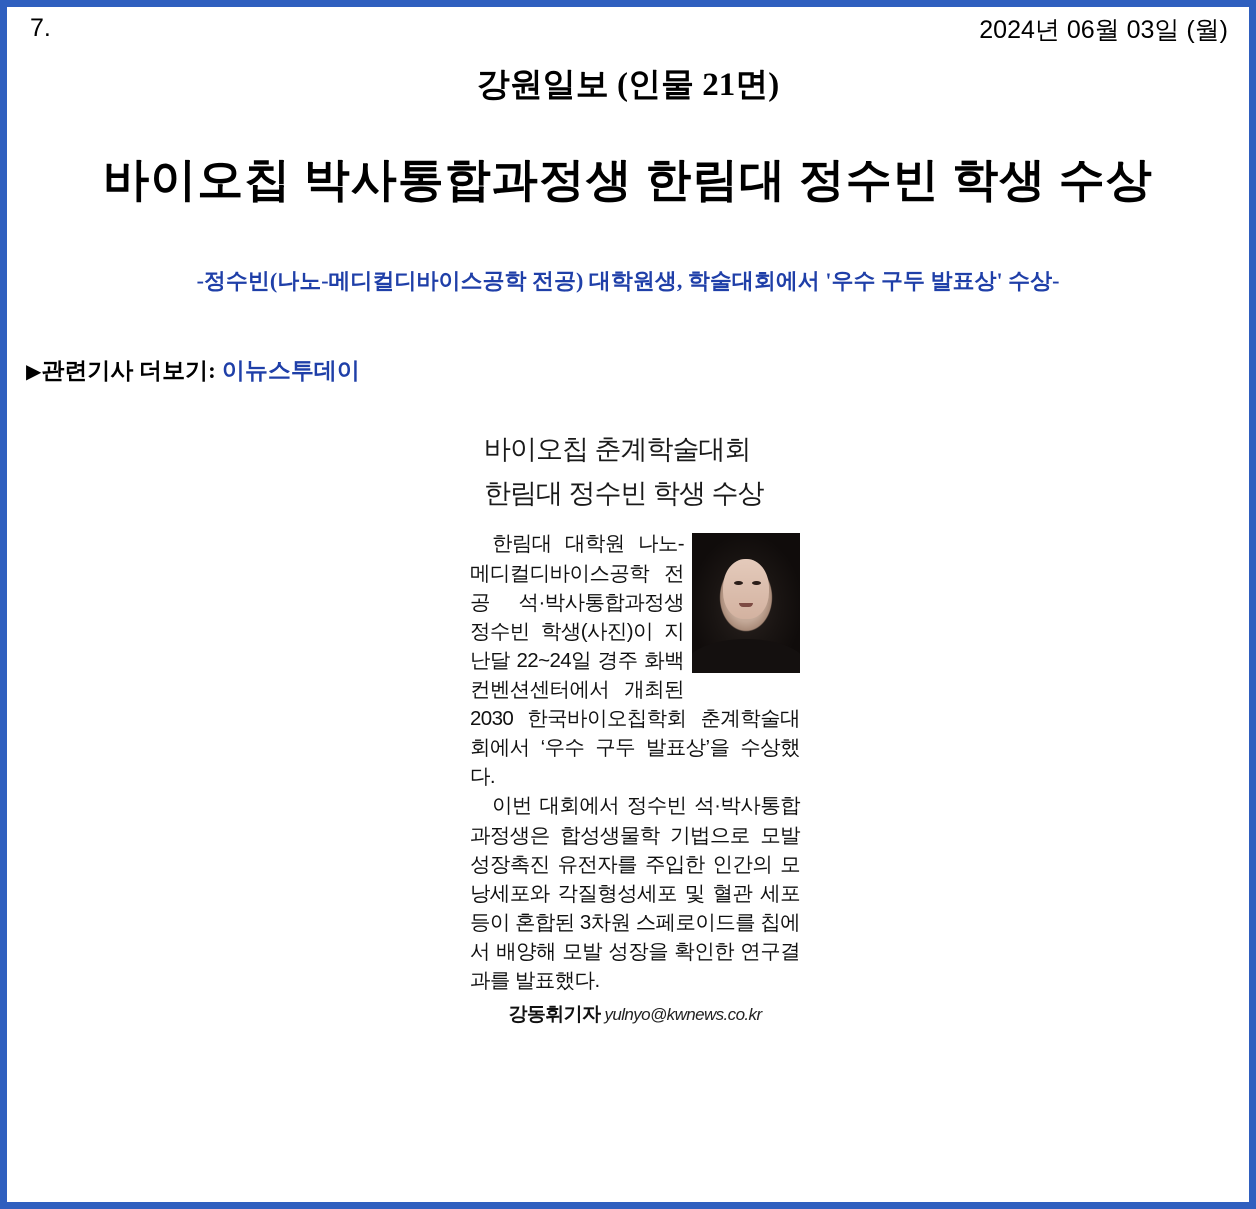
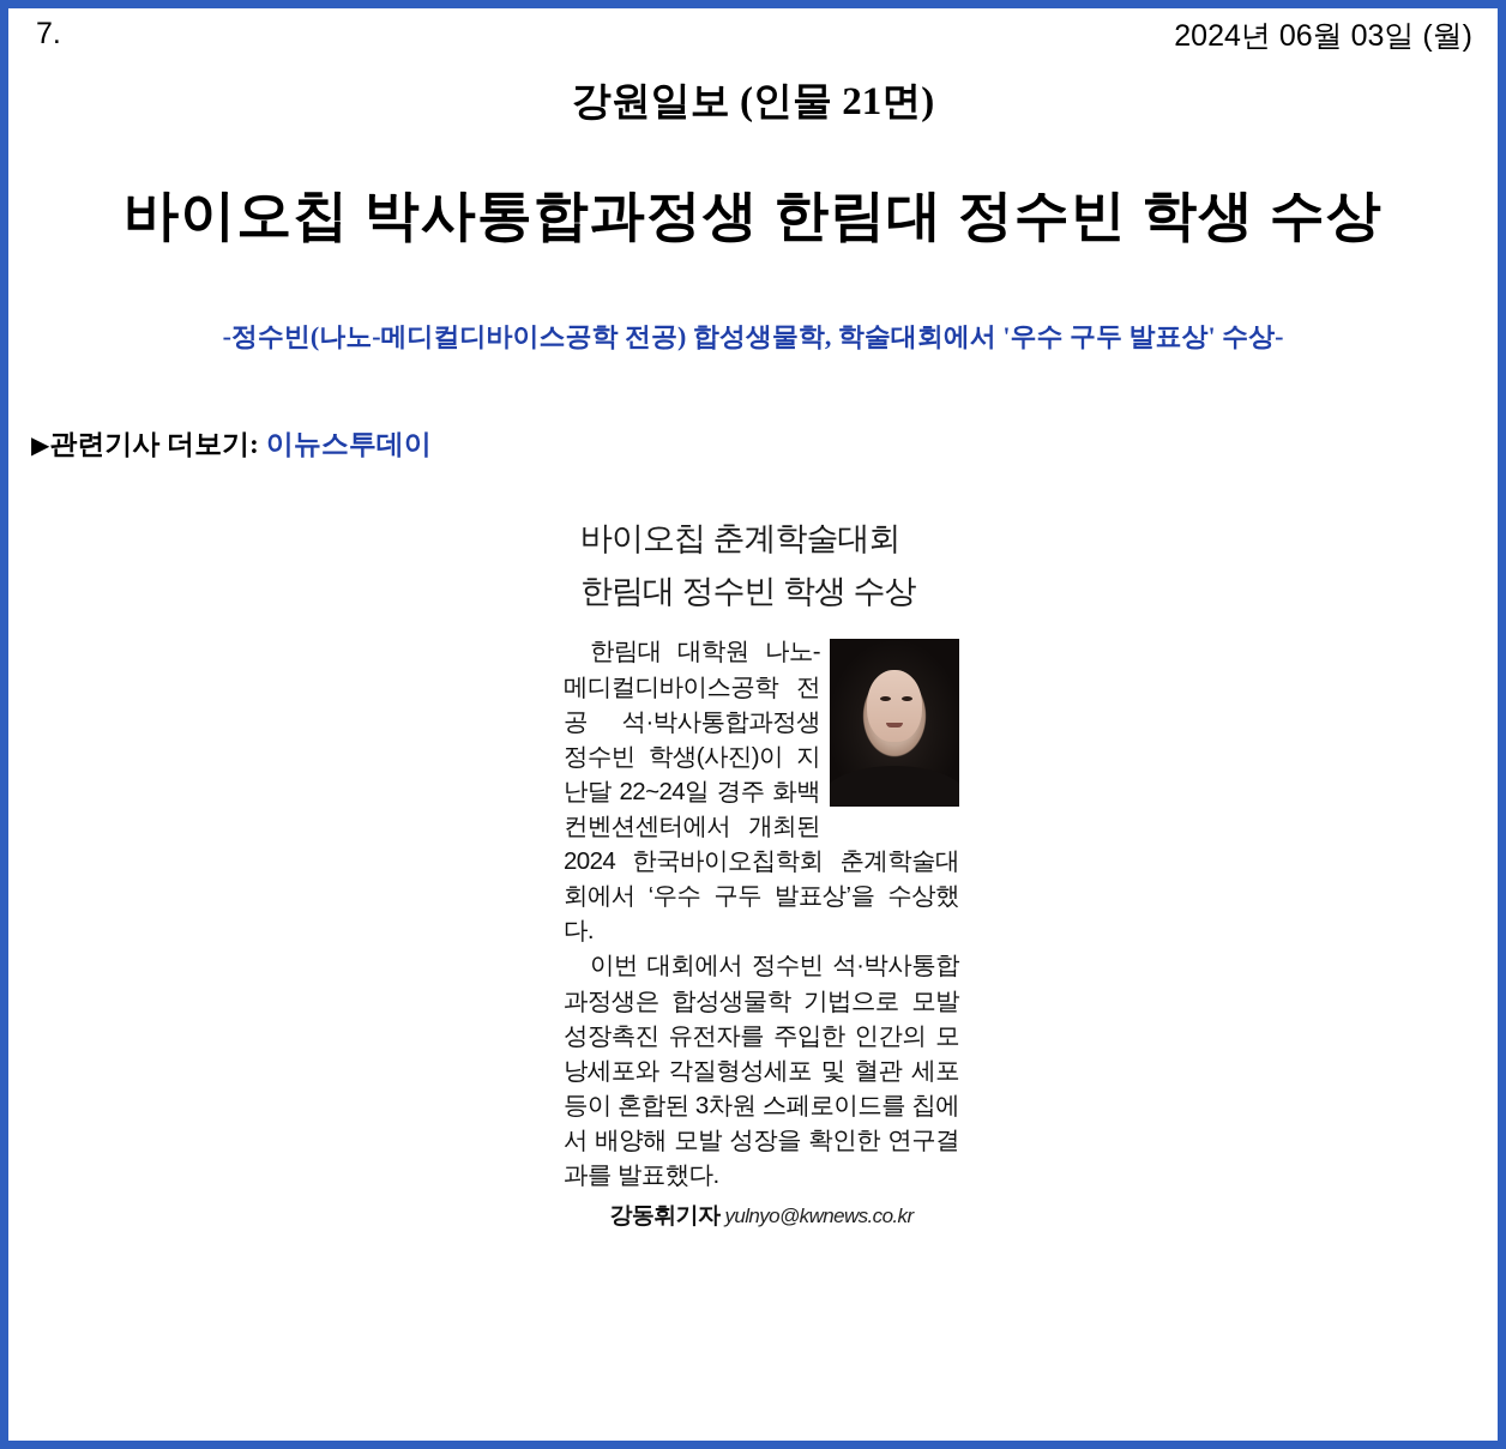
  7.
  2024년 06월 03일 (월)
  강원일보 (인물 21면)
  바이오칩 박사통합과정생 한림대 정수빈 학생 수상
- -정수빈(나노-메디컬디바이스공학 전공) 대학원생, 학술대회에서 '우수 구두 발표상' 수상-
+ -정수빈(나노-메디컬디바이스공학 전공) 합성생물학, 학술대회에서 '우수 구두 발표상' 수상-
  ▶관련기사 더보기: 이뉴스투데이
  바이오칩 춘계학술대회
  한림대 정수빈 학생 수상
- 한림대 대학원 나노-메디컬디바이스공학 전공 석·박사통합과정생 정수빈 학생(사진)이 지난달 22~24일 경주 화백컨벤션센터에서 개최된 2030 한국바이오칩학회 춘계학술대회에서 ‘우수 구두 발표상’을 수상했다.
+ 한림대 대학원 나노-메디컬디바이스공학 전공 석·박사통합과정생 정수빈 학생(사진)이 지난달 22~24일 경주 화백컨벤션센터에서 개최된 2024 한국바이오칩학회 춘계학술대회에서 ‘우수 구두 발표상’을 수상했다.
  이번 대회에서 정수빈 석·박사통합과정생은 합성생물학 기법으로 모발성장촉진 유전자를 주입한 인간의 모낭세포와 각질형성세포 및 혈관 세포 등이 혼합된 3차원 스페로이드를 칩에서 배양해 모발 성장을 확인한 연구결과를 발표했다.
  강동휘기자 yulnyo@kwnews.co.kr
